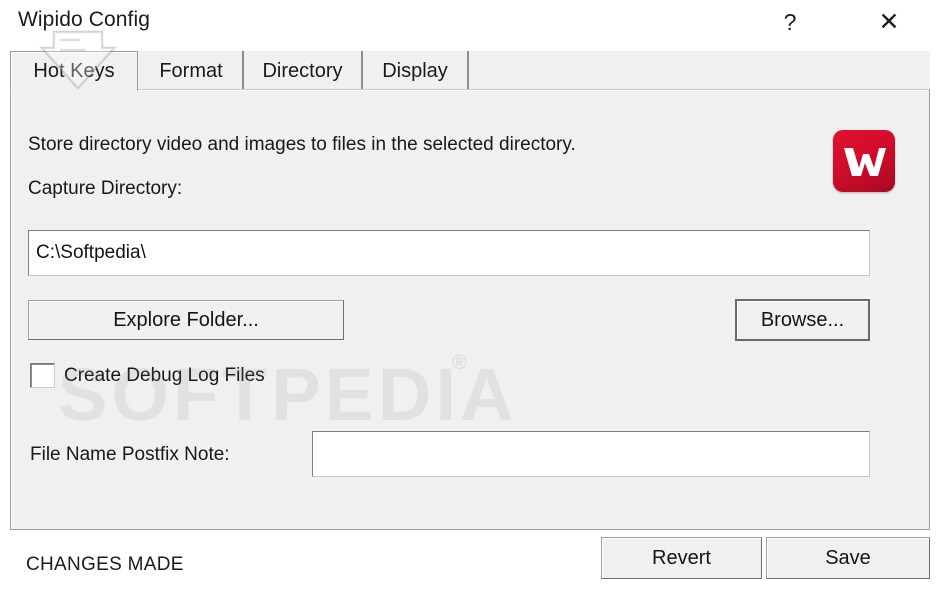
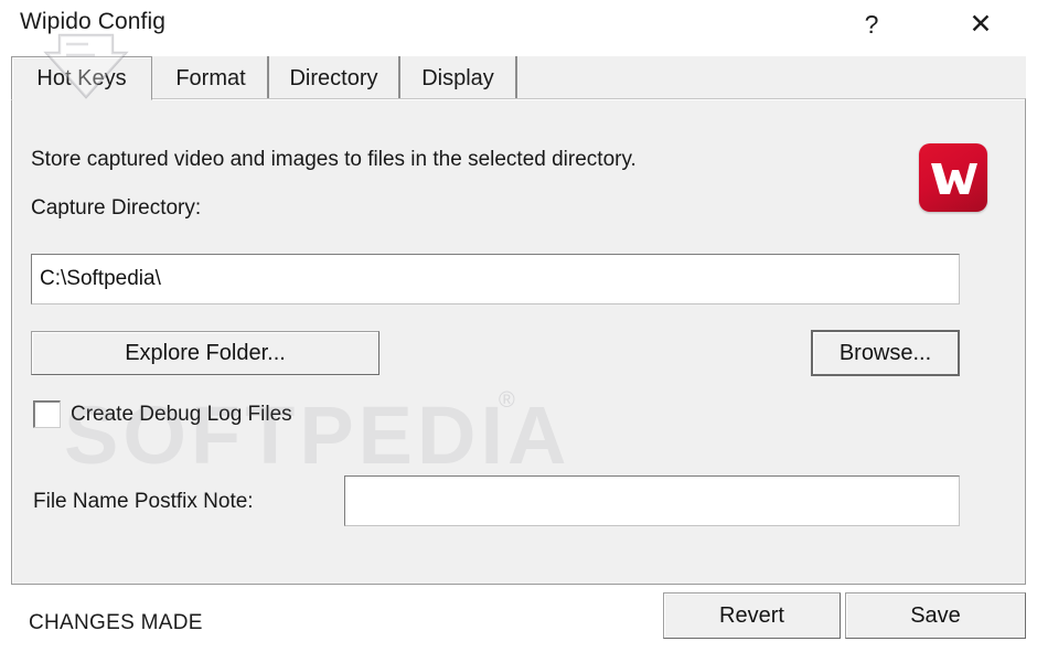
  Wipido Config
  ?
  ✕
  Hot Keys
  Format
  Directory
  Display
- Store directory video and images to files in the selected directory.
+ Store captured video and images to files in the selected directory.
  Capture Directory:
  C:\Softpedia\
  Explore Folder...
  Browse...
  Create Debug Log Files
  File Name Postfix Note:
  CHANGES MADE
  Revert
  Save
  SOFTPEDIA
